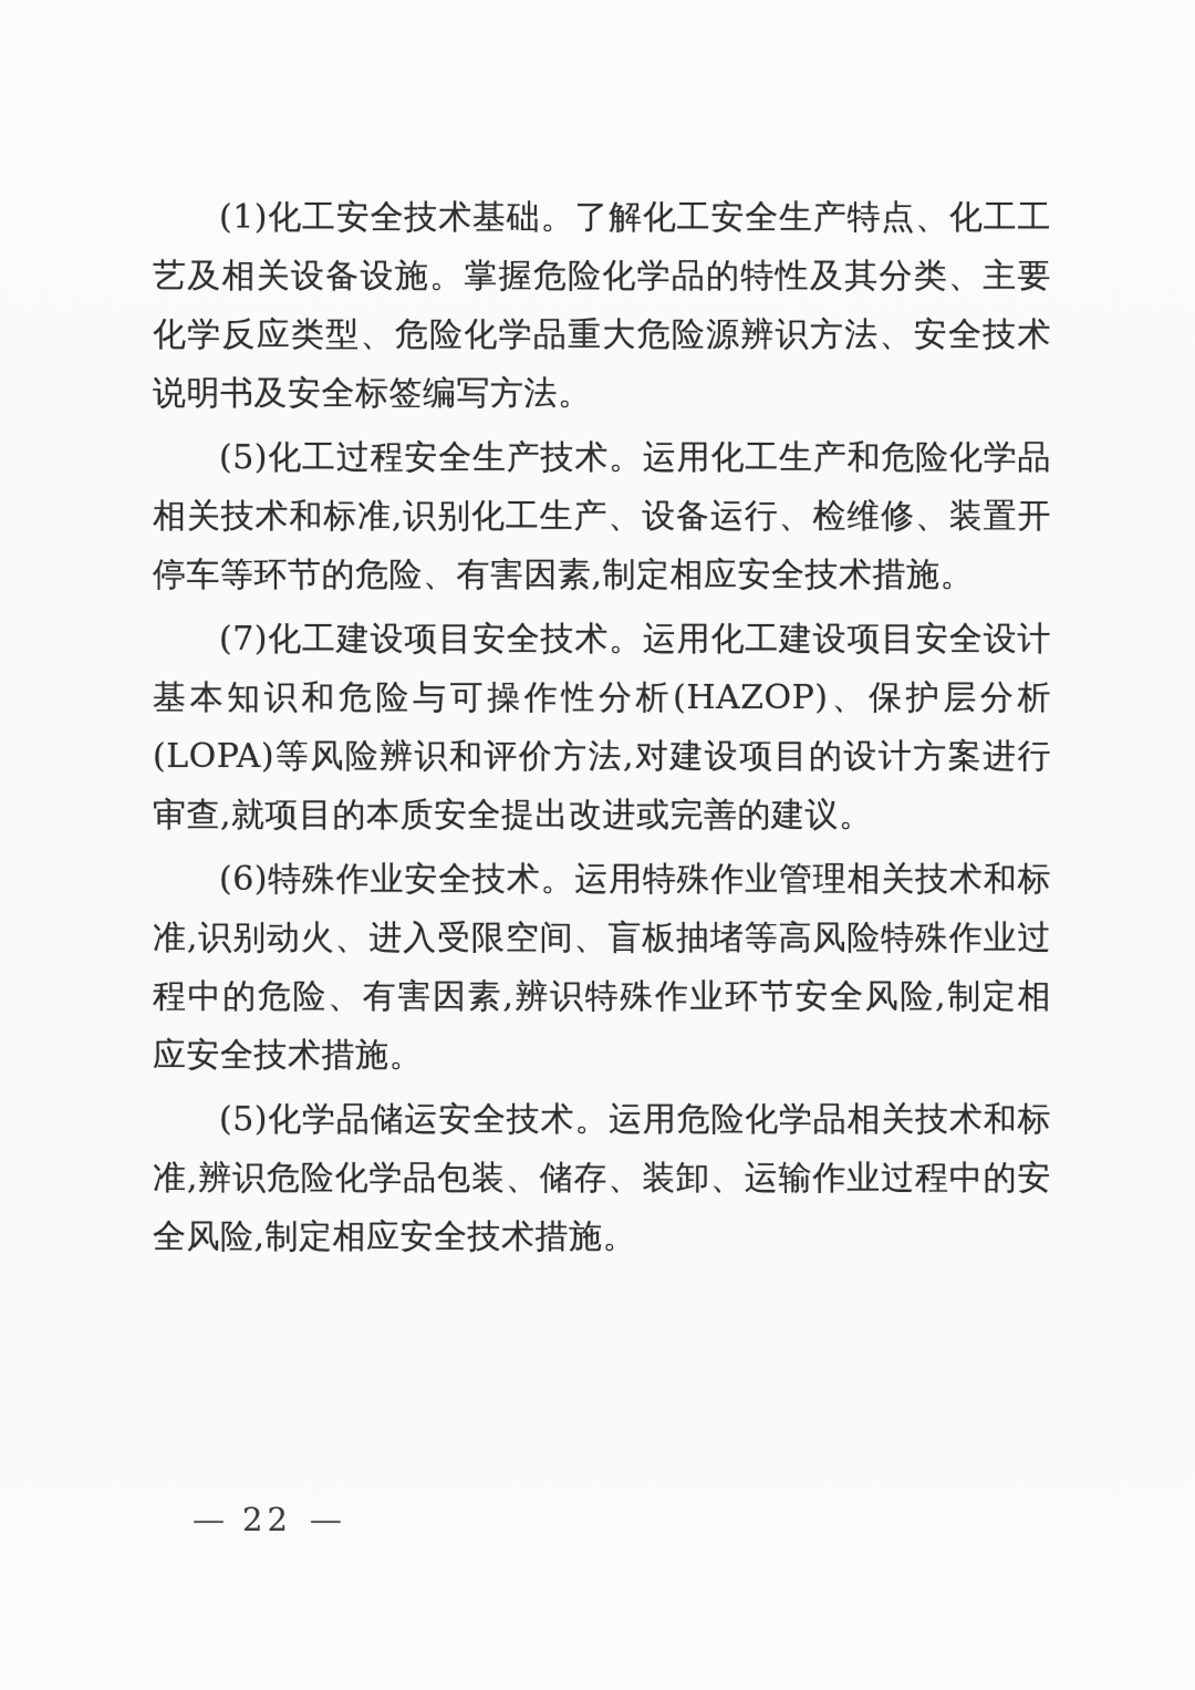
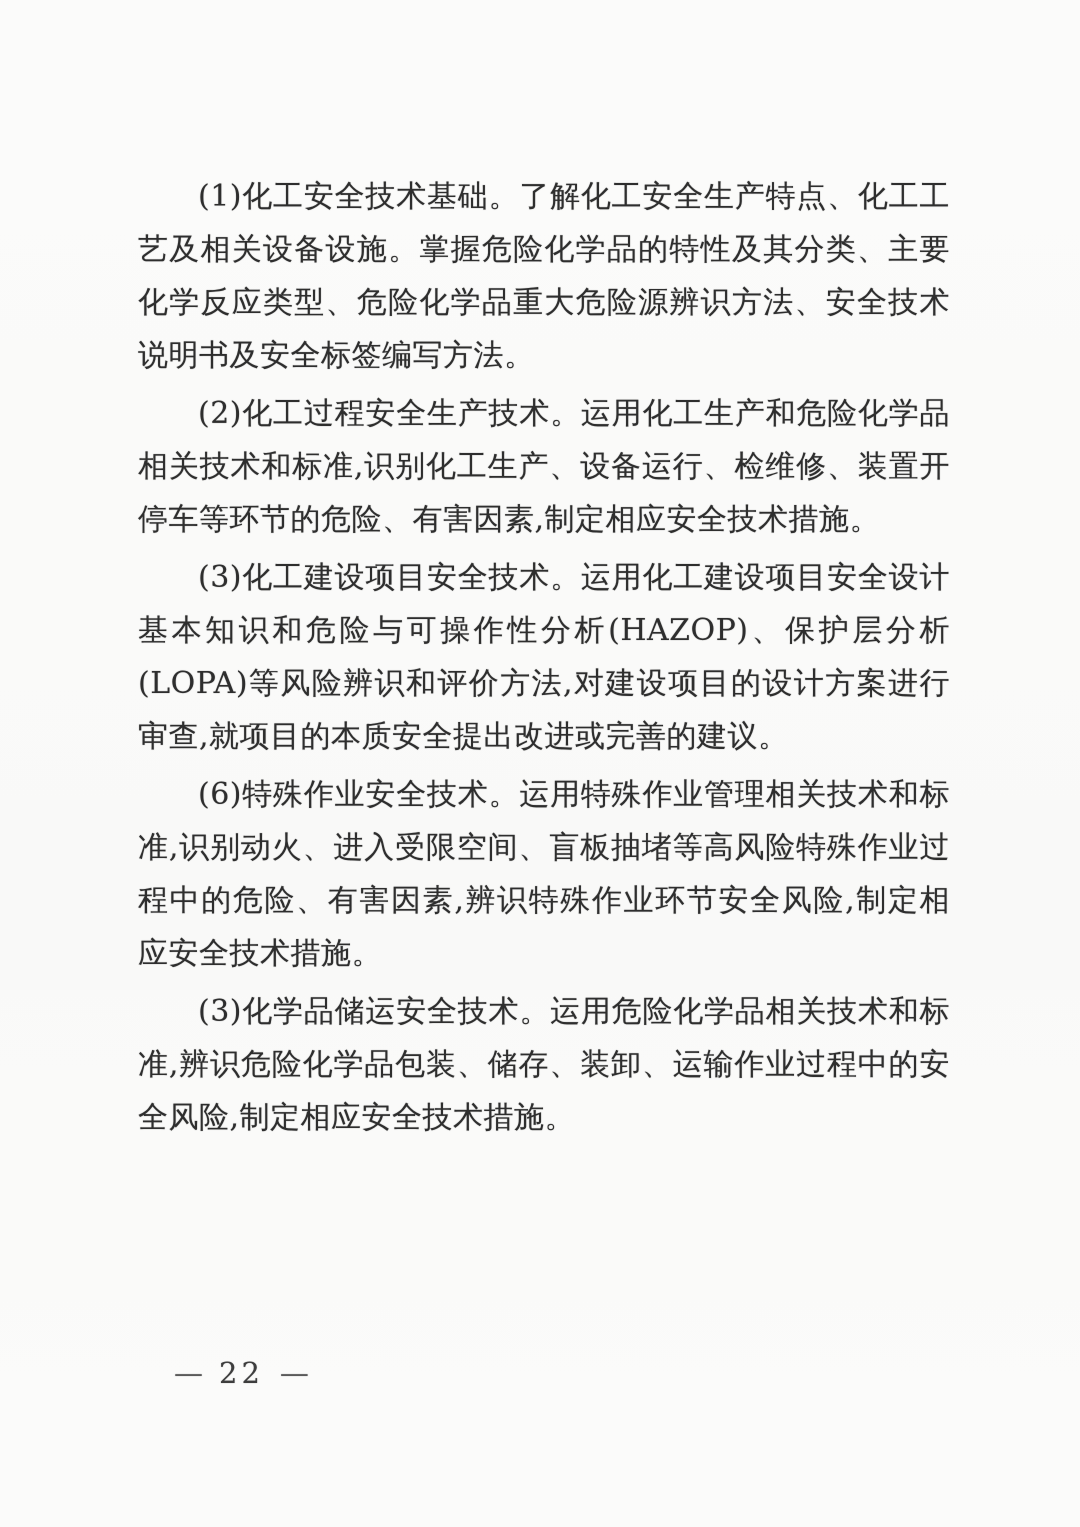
  (1)化工安全技术基础。了解化工安全生产特点、化工工艺及相关设备设施。掌握危险化学品的特性及其分类、主要化学反应类型、危险化学品重大危险源辨识方法、安全技术说明书及安全标签编写方法。
- (5)化工过程安全生产技术。运用化工生产和危险化学品相关技术和标准,识别化工生产、设备运行、检维修、装置开停车等环节的危险、有害因素,制定相应安全技术措施。
+ (2)化工过程安全生产技术。运用化工生产和危险化学品相关技术和标准,识别化工生产、设备运行、检维修、装置开停车等环节的危险、有害因素,制定相应安全技术措施。
- (7)化工建设项目安全技术。运用化工建设项目安全设计基本知识和危险与可操作性分析(HAZOP)、保护层分析(LOPA)等风险辨识和评价方法,对建设项目的设计方案进行审查,就项目的本质安全提出改进或完善的建议。
+ (3)化工建设项目安全技术。运用化工建设项目安全设计基本知识和危险与可操作性分析(HAZOP)、保护层分析(LOPA)等风险辨识和评价方法,对建设项目的设计方案进行审查,就项目的本质安全提出改进或完善的建议。
  (6)特殊作业安全技术。运用特殊作业管理相关技术和标准,识别动火、进入受限空间、盲板抽堵等高风险特殊作业过程中的危险、有害因素,辨识特殊作业环节安全风险,制定相应安全技术措施。
- (5)化学品储运安全技术。运用危险化学品相关技术和标准,辨识危险化学品包装、储存、装卸、运输作业过程中的安全风险,制定相应安全技术措施。
+ (3)化学品储运安全技术。运用危险化学品相关技术和标准,辨识危险化学品包装、储存、装卸、运输作业过程中的安全风险,制定相应安全技术措施。
  —
  22
  —
